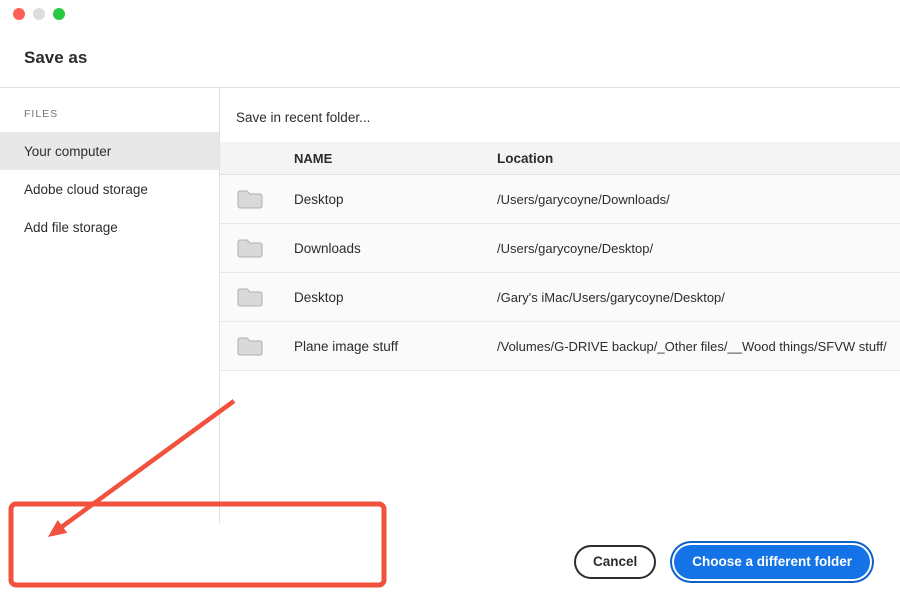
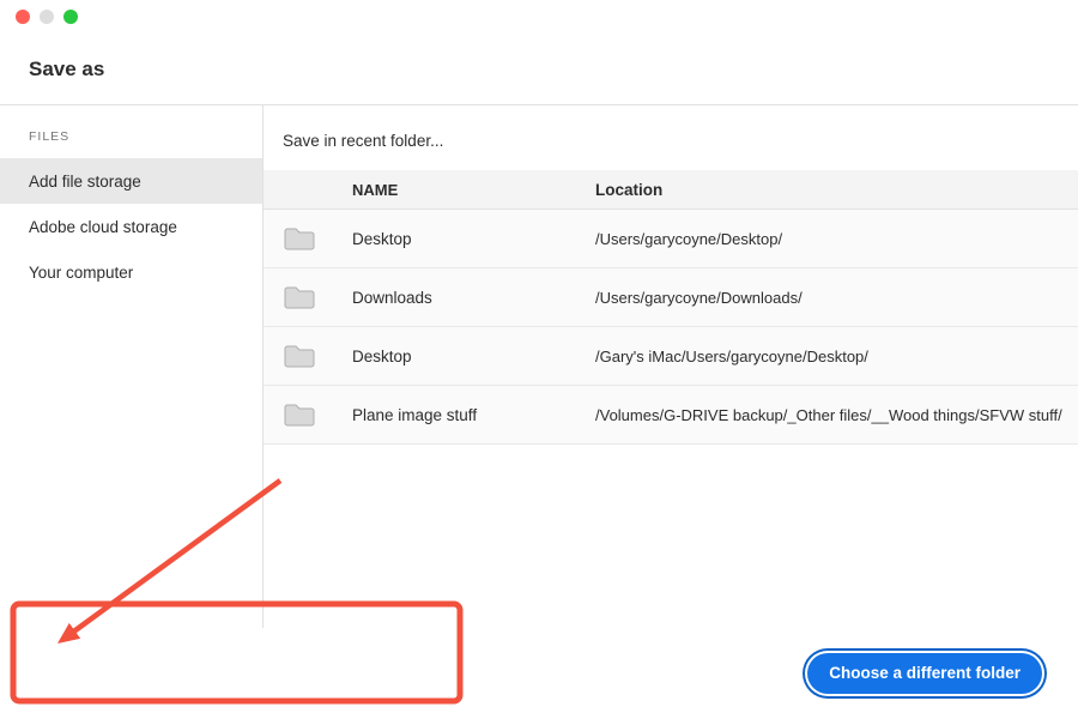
  Save as
  FILES
- Your computer
+ Add file storage
  Adobe cloud storage
- Add file storage
+ Your computer
  Save in recent folder...
  NAME
  Location
  Desktop
- /Users/garycoyne/Downloads/
+ /Users/garycoyne/Desktop/
  Downloads
- /Users/garycoyne/Desktop/
+ /Users/garycoyne/Downloads/
  Desktop
  /Gary's iMac/Users/garycoyne/Desktop/
  Plane image stuff
  /Volumes/G-DRIVE backup/_Other files/__Wood things/SFVW stuff/
- Cancel
  Choose a different folder
